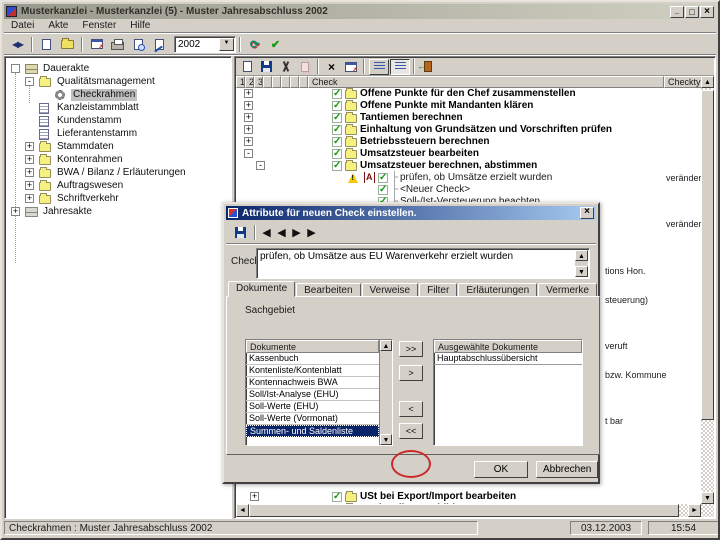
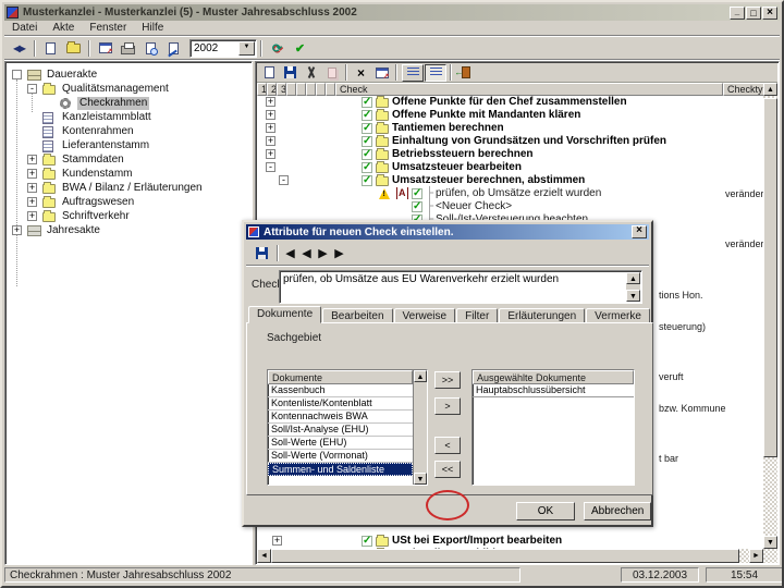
  Musterkanzlei - Musterkanzlei (5) - Muster Jahresabschluss 2002
  Datei
  Akte
  Fenster
  Hilfe
  ◀▶
  2002
  ⟳
  ✔
  Dauerakte
  -
  Qualitätsmanagement
  Checkrahmen
  Kanzleistammblatt
- Kundenstamm
+ Kontenrahmen
  Lieferantenstamm
  +
  Stammdaten
  +
- Kontenrahmen
+ Kundenstamm
  +
  BWA / Bilanz / Erläuterungen
  +
  Auftragswesen
  +
  Schriftverkehr
  +
  Jahresakte
  ×
  1
  2
  3
  Check
  Checkty
  +
  ✓
  Offene Punkte für den Chef zusammenstellen
  +
  ✓
  Offene Punkte mit Mandanten klären
  +
  ✓
  Tantiemen berechnen
  +
  ✓
  Einhaltung von Grundsätzen und Vorschriften prüfen
  +
  ✓
  Betriebssteuern berechnen
  -
  ✓
  Umsatzsteuer bearbeiten
  -
  ✓
  Umsatzsteuer berechnen, abstimmen
  A
  ✓
  ├
  prüfen, ob Umsätze erzielt wurden
  verände
  ✓
  ├
  <Neuer Check>
  +
  ✓
  USt bei Export/Import bearbeiten
  verände
  tions Hon.
  steuerung)
  veruft
  bzw. Kommune
  t bar
  Attribute für neuen Check einstellen.
  ◀
  ◀
  ▶
  ▶
  Chec
  prüfen, ob Umsätze aus EU Warenverkehr erzielt wurden
  Dokumente
  Bearbeiten
  Verweise
  Filter
  Erläuterungen
  Vermerke
  Sachgebiet
  Dokumente
  Kassenbuch
  Kontenliste/Kontenblatt
  Kontennachweis BWA
  Soll/Ist-Analyse (EHU)
  Soll-Werte (EHU)
  Soll-Werte (Vormonat)
  Summen- und Saldenliste
  >>
  >
  <
  <<
  Ausgewählte Dokumente
  Hauptabschlussübersicht
  OK
  Abbrechen
  Checkrahmen : Muster Jahresabschluss 2002
  03.12.2003
  15:54
